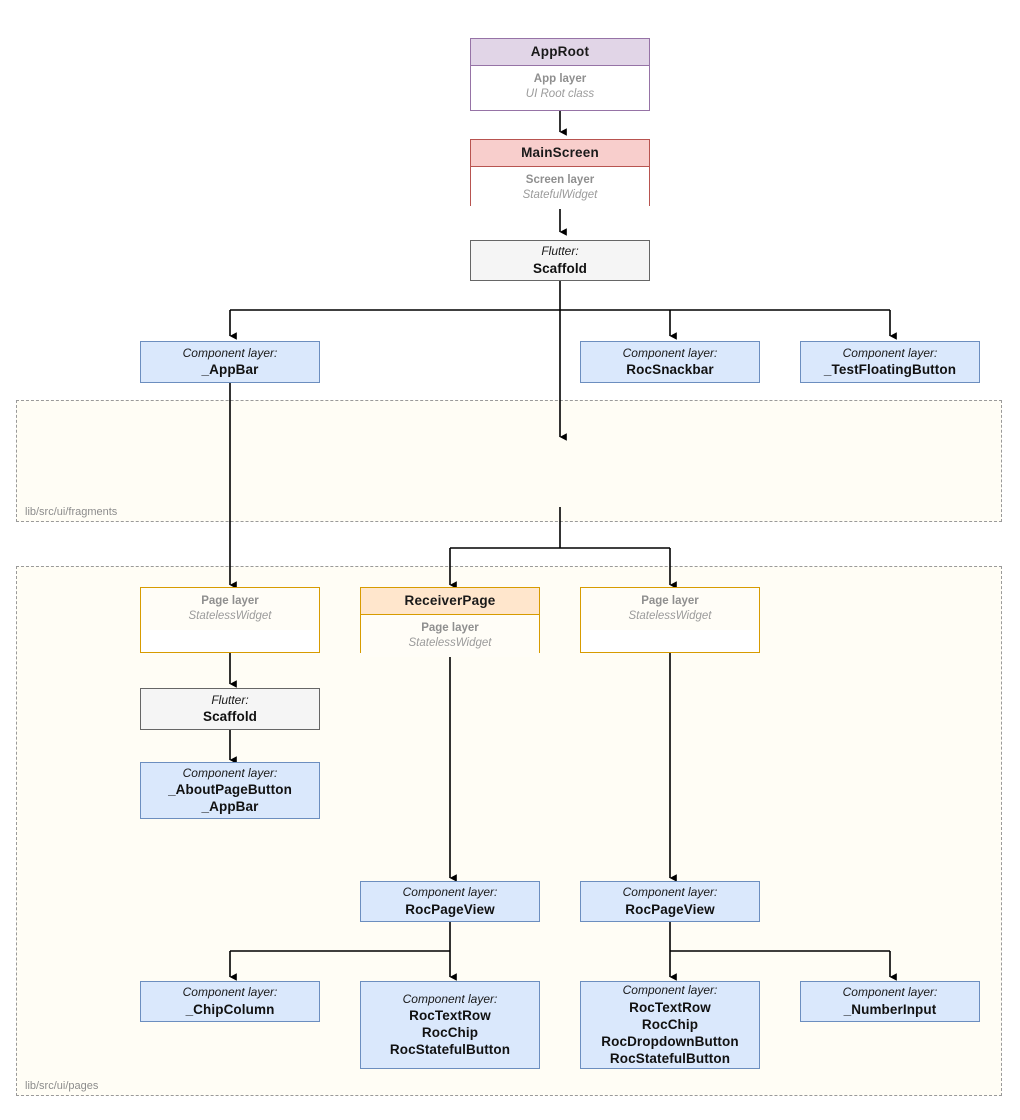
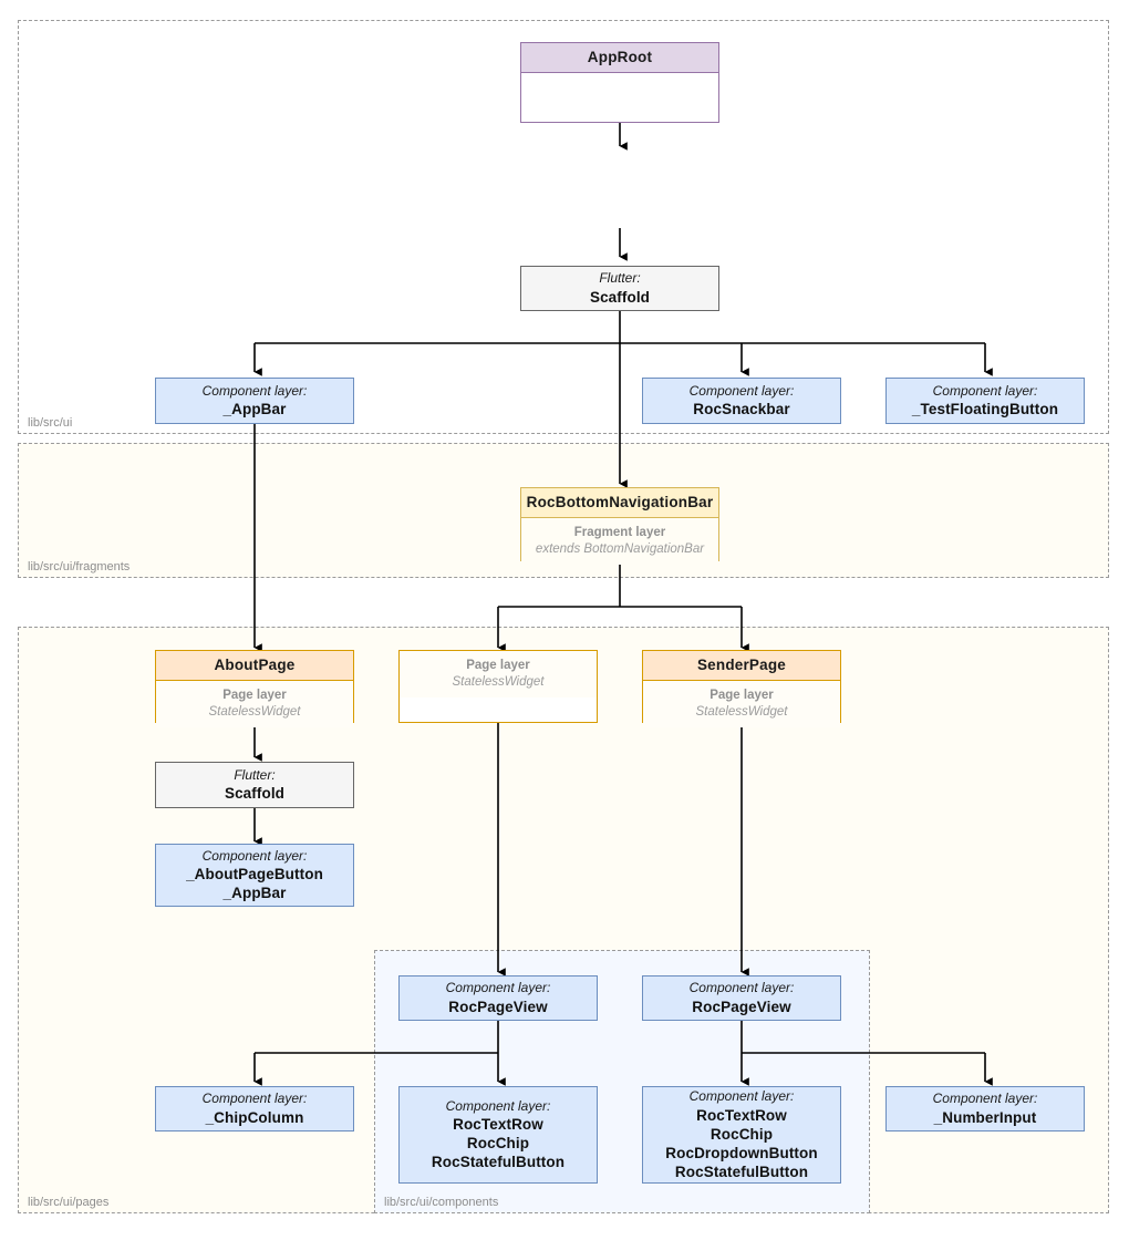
+ lib/src/ui
  lib/src/ui/fragments
  lib/src/ui/pages
+ lib/src/ui/components
  AppRoot
- App layer
- UI Root class
- MainScreen
- Screen layer
- StatefulWidget
  Flutter:
  Scaffold
  Component layer:
  _AppBar
  Component layer:
  RocSnackbar
  Component layer:
  _TestFloatingButton
+ RocBottomNavigationBar
+ Fragment layer
+ extends BottomNavigationBar
+ AboutPage
  Page layer
  StatelessWidget
- ReceiverPage
  Page layer
  StatelessWidget
+ SenderPage
  Page layer
  StatelessWidget
  Flutter:
  Scaffold
  Component layer:
  _AboutPageButton
  _AppBar
  Component layer:
  RocPageView
  Component layer:
  RocPageView
  Component layer:
  _ChipColumn
  Component layer:
  RocTextRow
  RocChip
  RocStatefulButton
  Component layer:
  RocTextRow
  RocChip
  RocDropdownButton
  RocStatefulButton
  Component layer:
  _NumberInput
